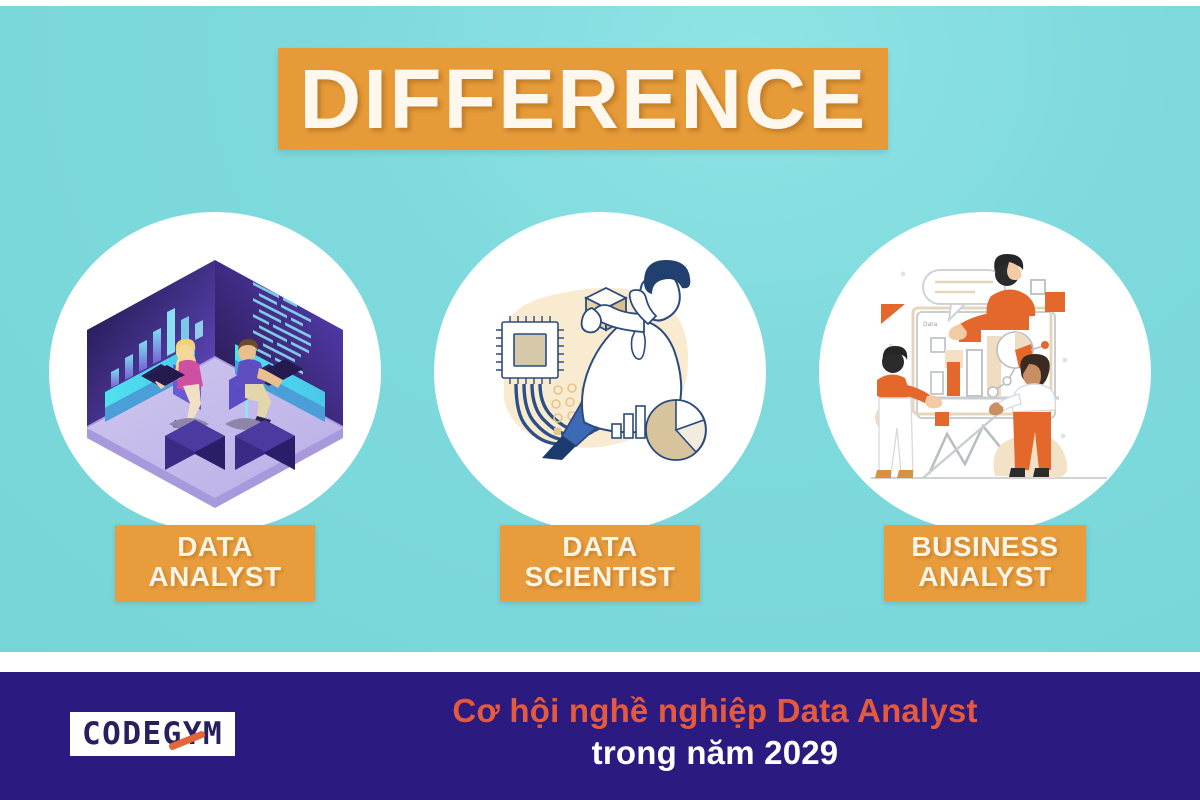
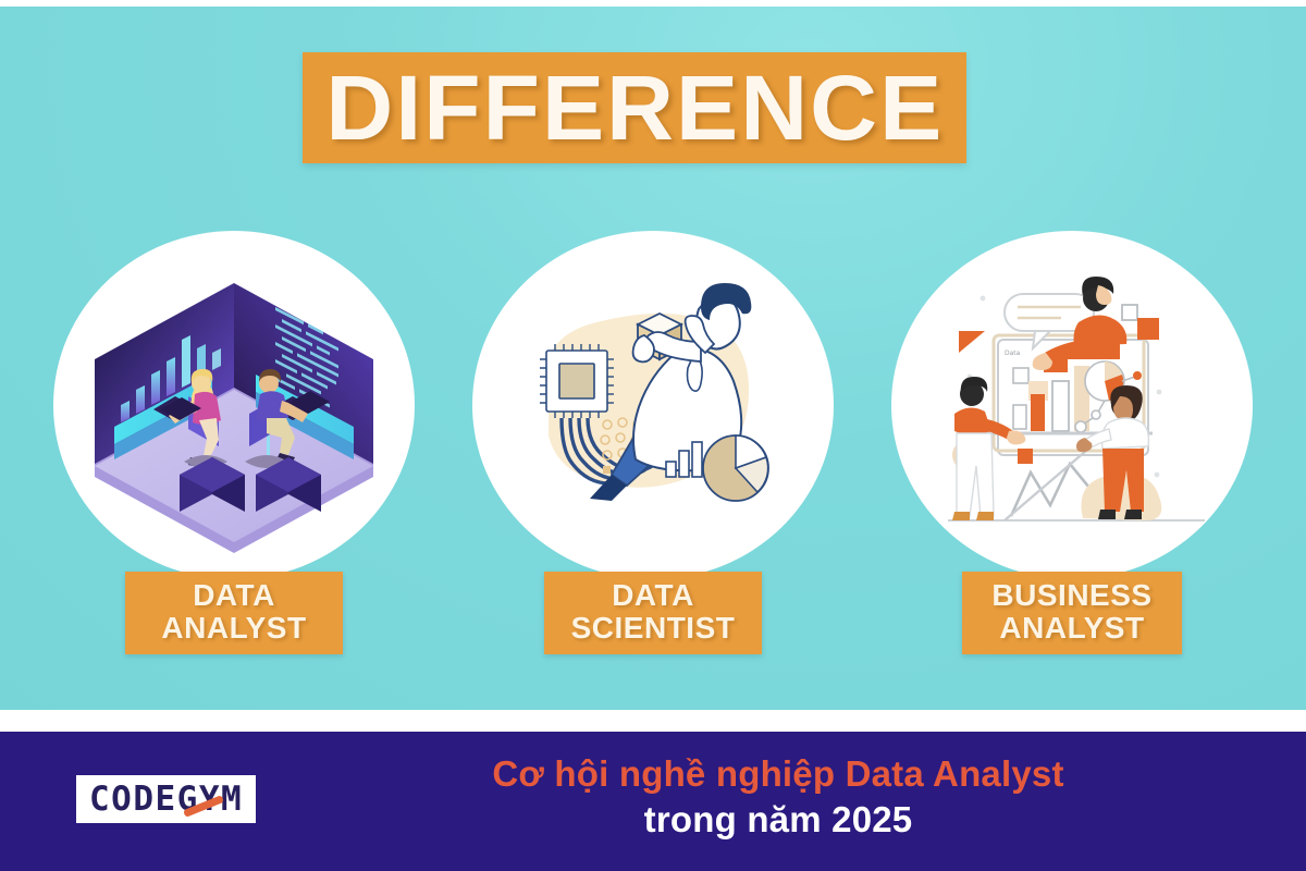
  DIFFERENCE
  DATA
  ANALYST
  DATA
  SCIENTIST
  BUSINESS
  ANALYST
  CODEGM
  Cơ hội nghề nghiệp Data Analyst
- trong năm 2029
+ trong năm 2025
